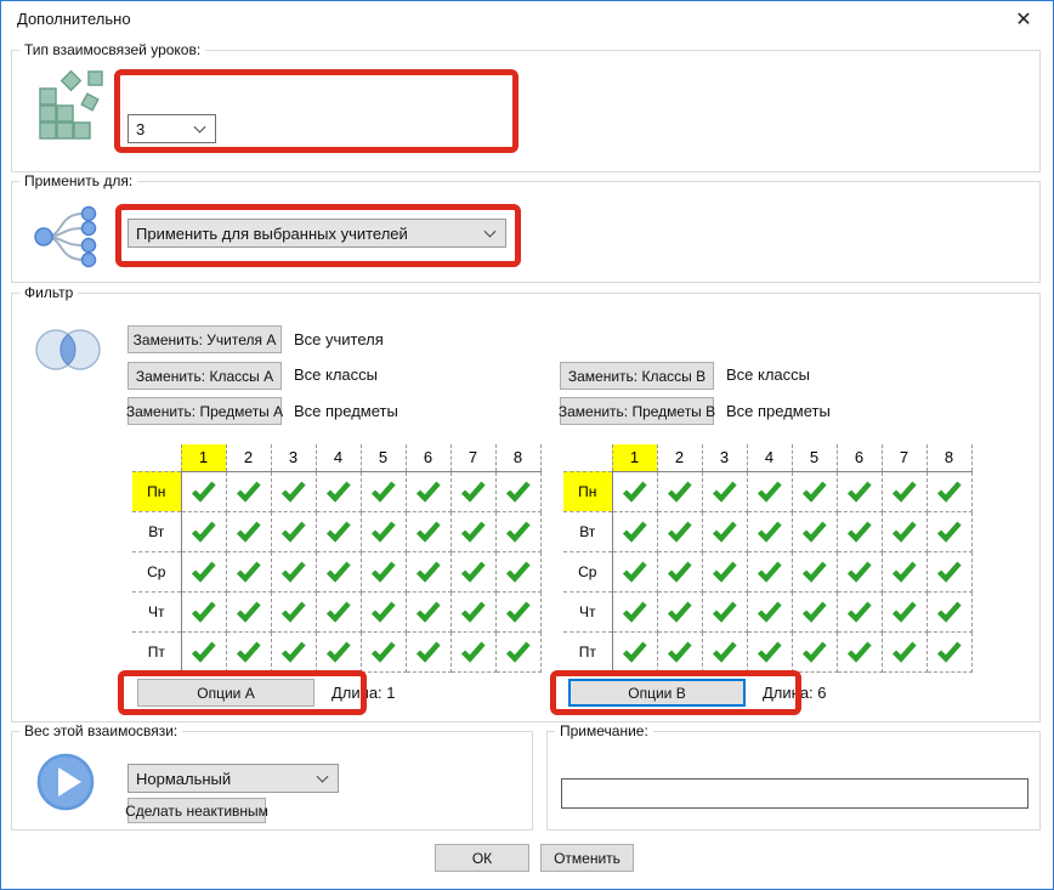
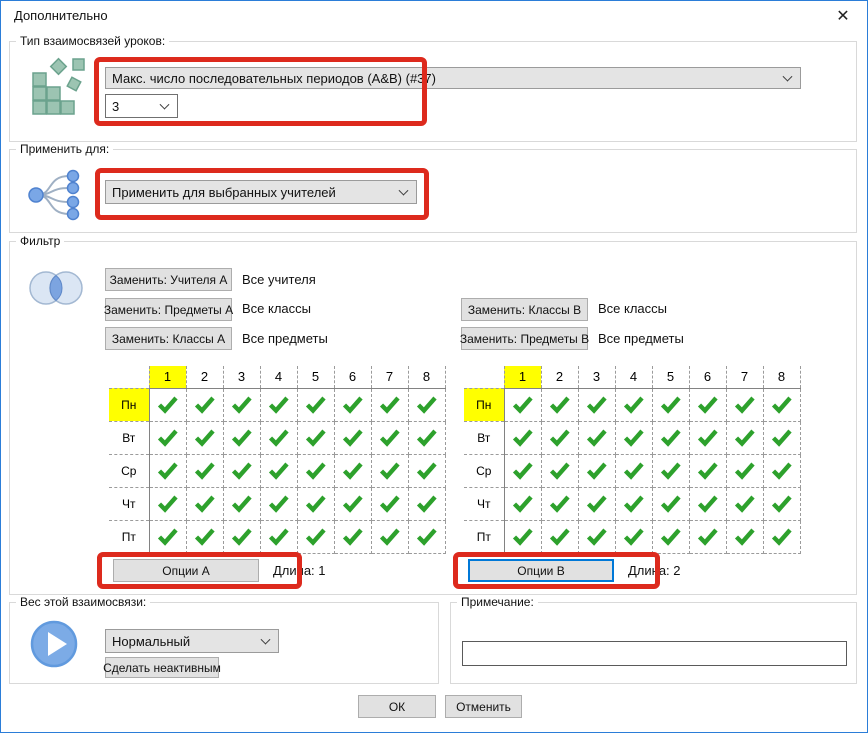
  Дополнительно
  ✕
  Тип взаимосвязей уроков:
+ Макс. число последовательных периодов (A&B) (#37)
  3
  Применить для:
  Применить для выбранных учителей
  Фильтр
  Заменить: Учителя A
  Все учителя
- Заменить: Классы A
+ Заменить: Предметы A
  Все классы
- Заменить: Предметы A
+ Заменить: Классы A
  Все предметы
  Заменить: Классы B
  Все классы
  Заменить: Предметы B
  Все предметы
  	1	2	3	4	5	6	7	8
  Пн
  Вт
  Ср
  Чт
  Пт
  	1	2	3	4	5	6	7	8
  Пн
  Вт
  Ср
  Чт
  Пт
  Опции A
  Длина: 1
  Опции B
- Длина: 6
+ Длина: 2
  Вес этой взаимосвязи:
  Нормальный
  Сделать неактивным
  Примечание:
  ОК
  Отменить
